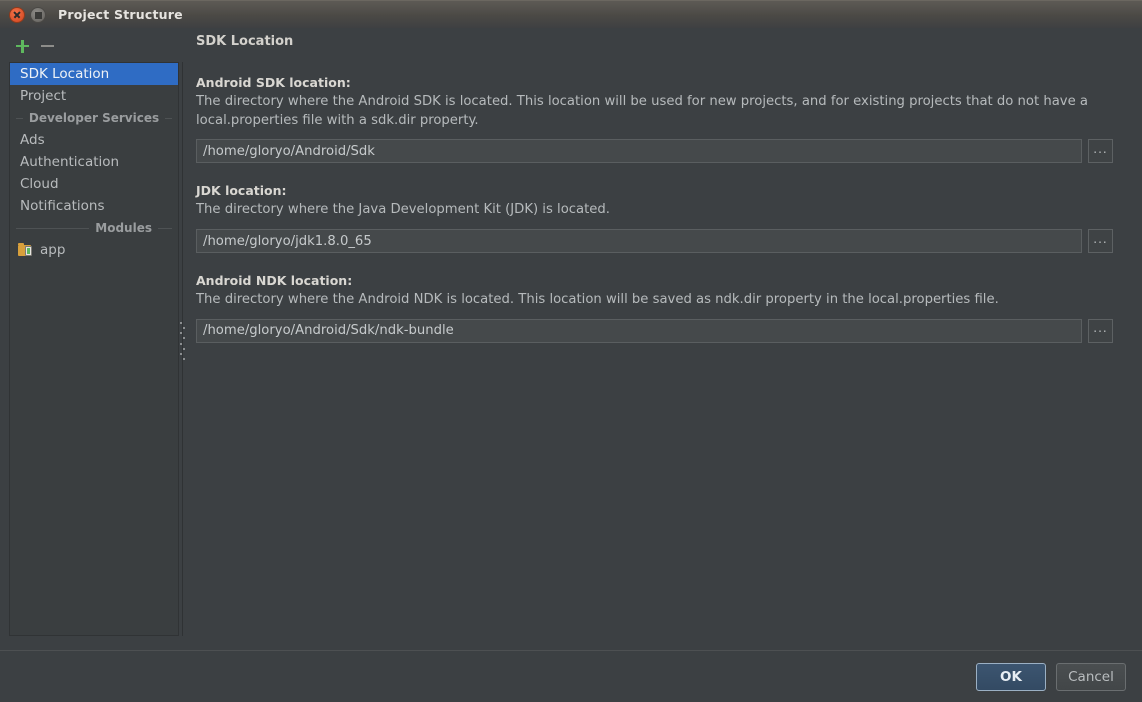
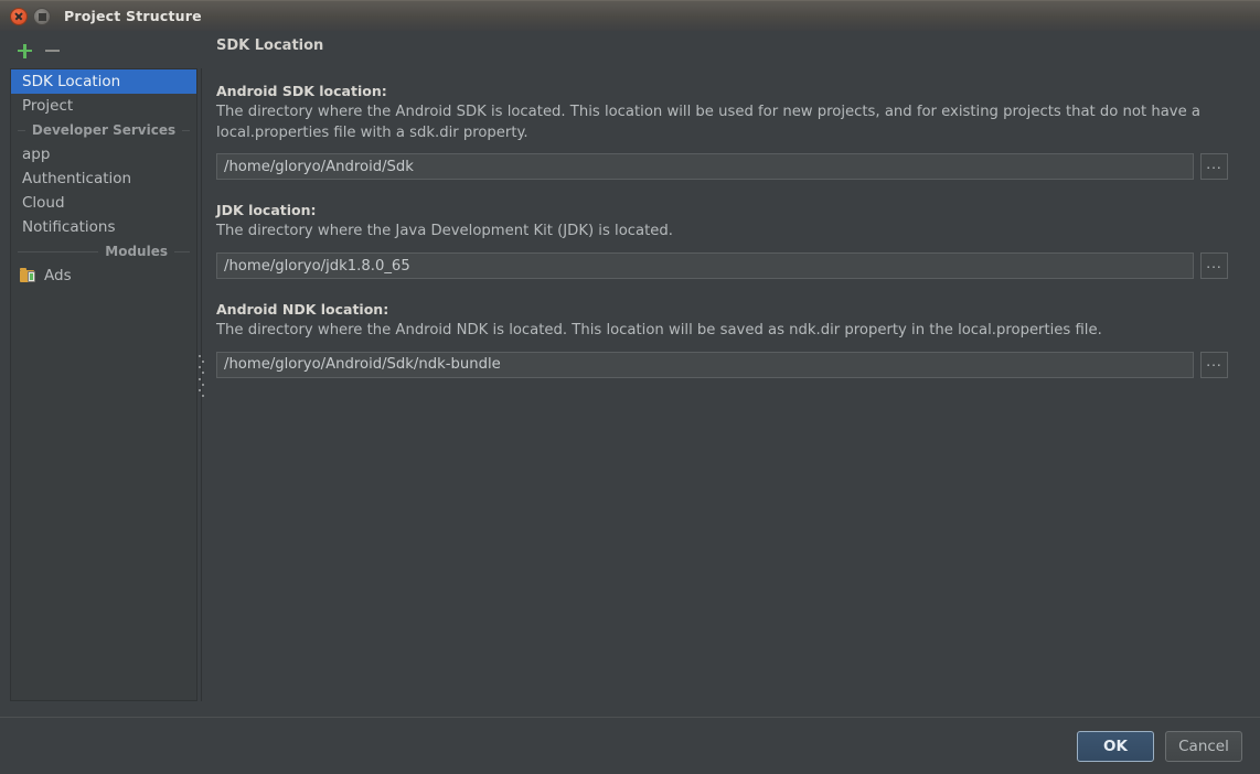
  Project Structure
  SDK Location
  Project
  Developer Services
- Ads
+ app
  Authentication
  Cloud
  Notifications
  Modules
- app
+ Ads
  SDK Location
  Android SDK location:
  The directory where the Android SDK is located. This location will be used for new projects, and for existing projects that do not have a local.properties file with a sdk.dir property.
  /home/gloryo/Android/Sdk
  ...
  JDK location:
  The directory where the Java Development Kit (JDK) is located.
  /home/gloryo/jdk1.8.0_65
  ...
  Android NDK location:
  The directory where the Android NDK is located. This location will be saved as ndk.dir property in the local.properties file.
  /home/gloryo/Android/Sdk/ndk-bundle
  ...
  OK
  Cancel
